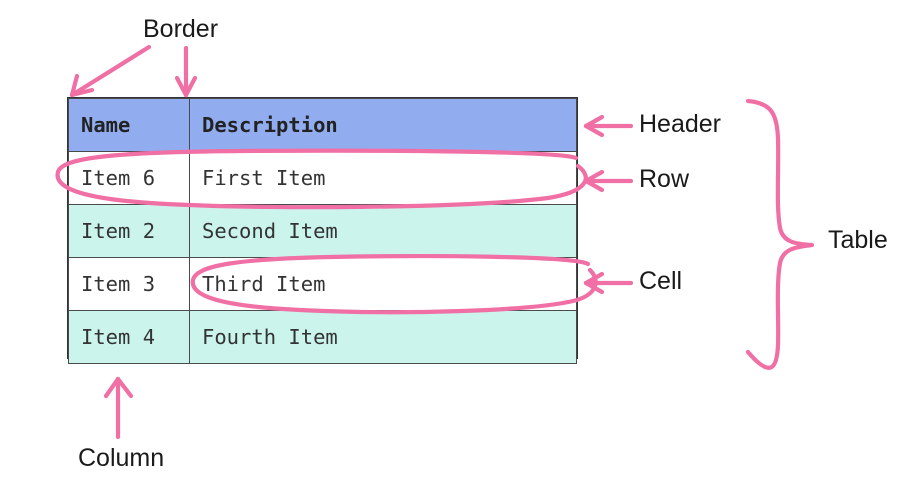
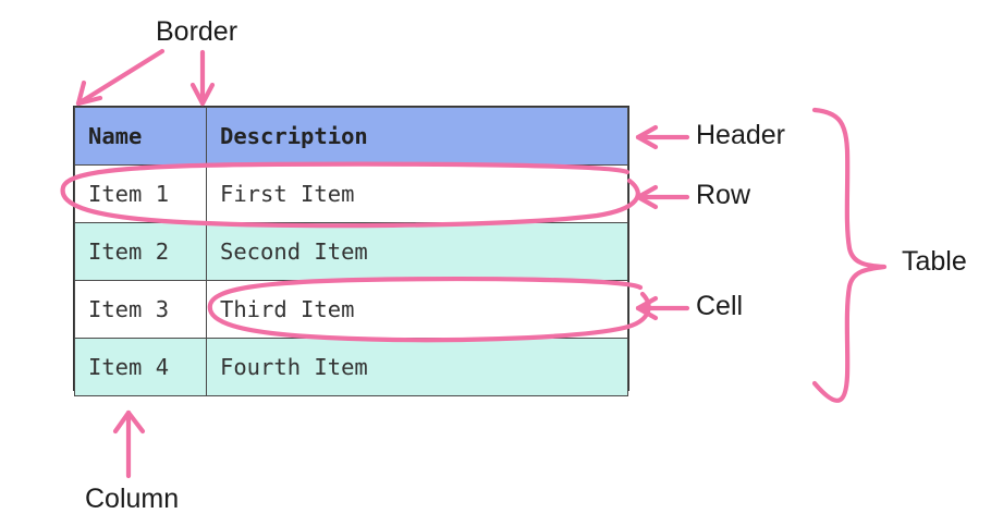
  Name	Description
- Item 6	First Item
+ Item 1	First Item
  Item 2	Second Item
  Item 3	Third Item
  Item 4	Fourth Item
  Border
  Header
  Row
  Cell
  Table
  Column
